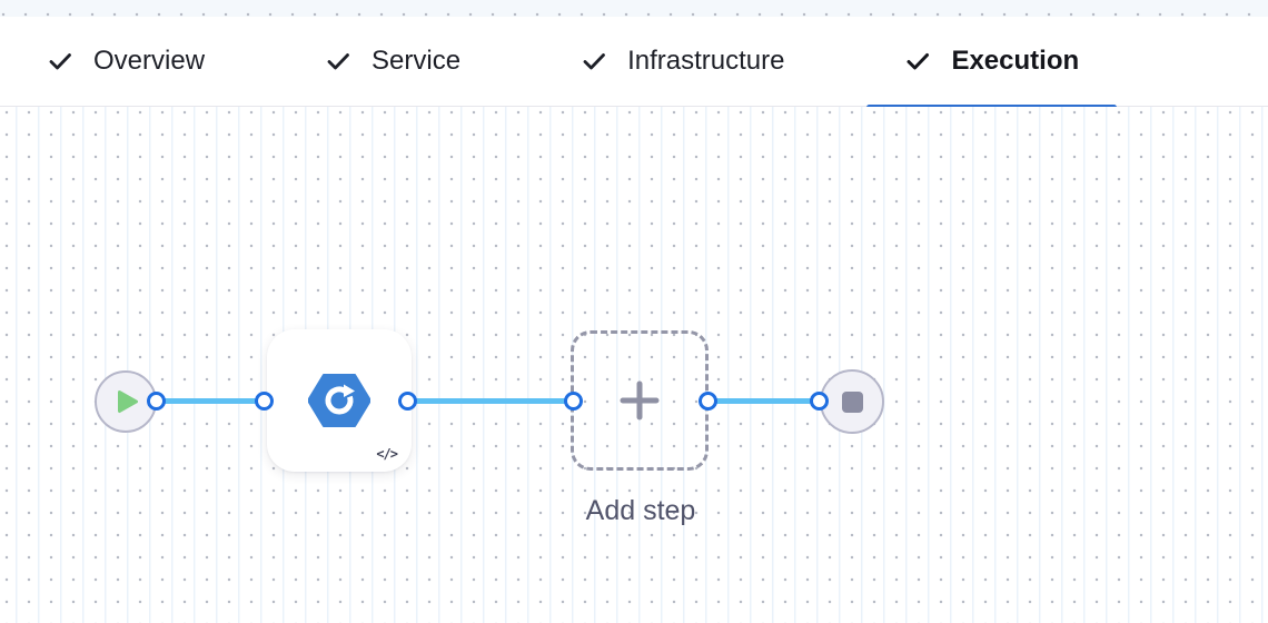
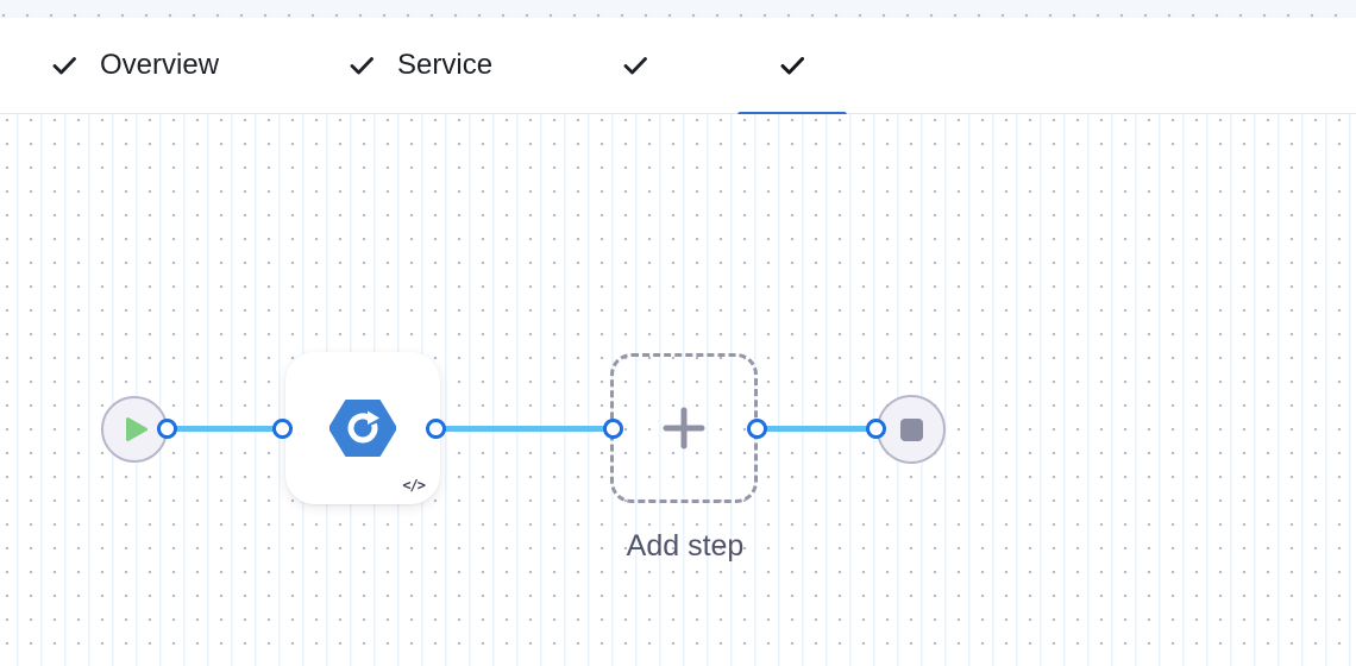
  Overview
  Service
- Infrastructure
- Execution
  </>
  Add step
